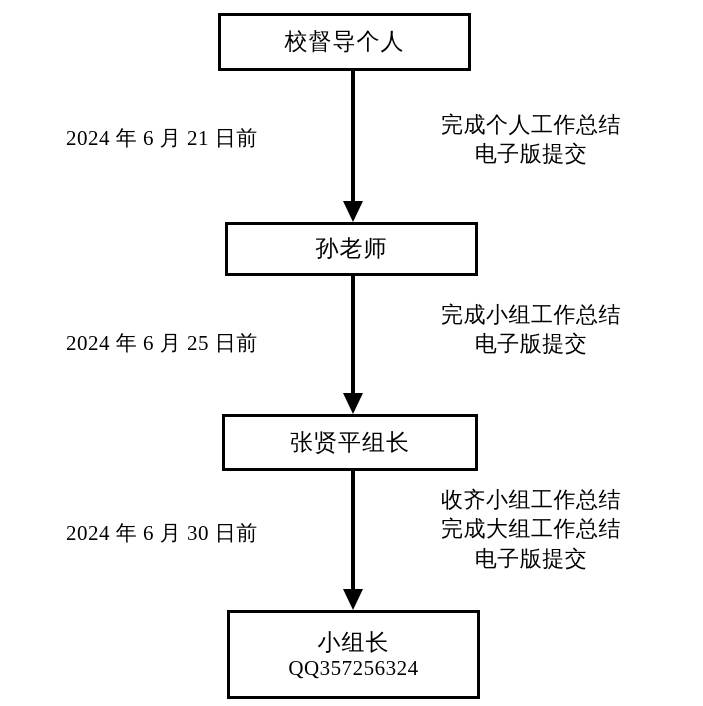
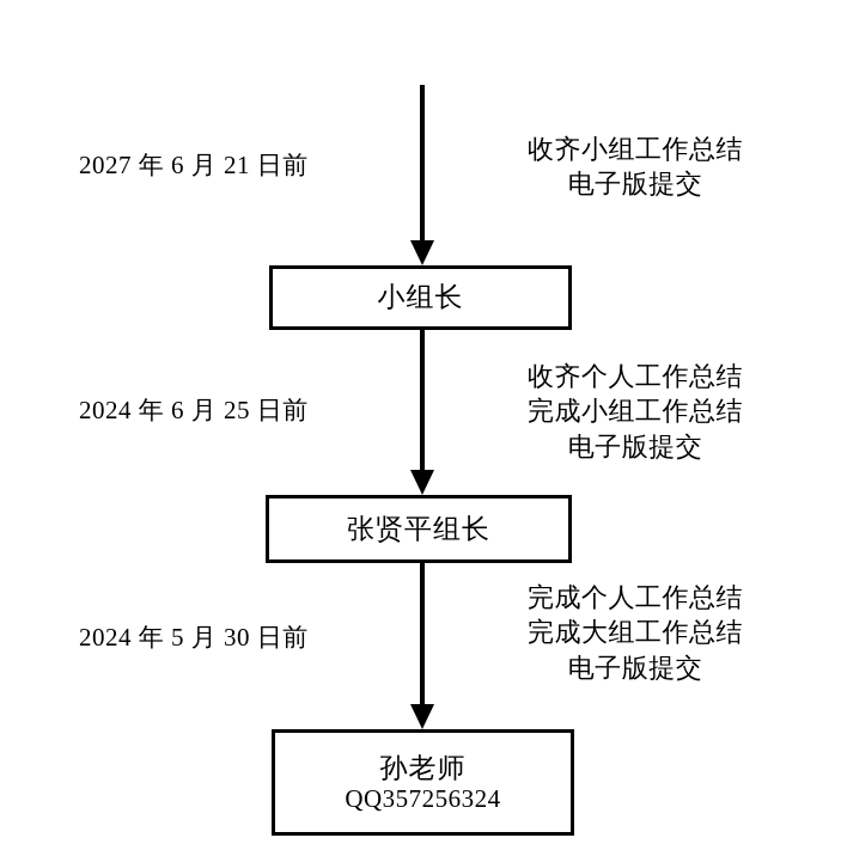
- 校督导个人
- 2024 年 6 月 21 日前
+ 2027 年 6 月 21 日前
- 完成个人工作总结
+ 收齐小组工作总结
  电子版提交
- 孙老师
+ 小组长
  2024 年 6 月 25 日前
+ 收齐个人工作总结
  完成小组工作总结
  电子版提交
  张贤平组长
- 2024 年 6 月 30 日前
+ 2024 年 5 月 30 日前
- 收齐小组工作总结
+ 完成个人工作总结
  完成大组工作总结
  电子版提交
- 小组长
+ 孙老师
  QQ357256324
